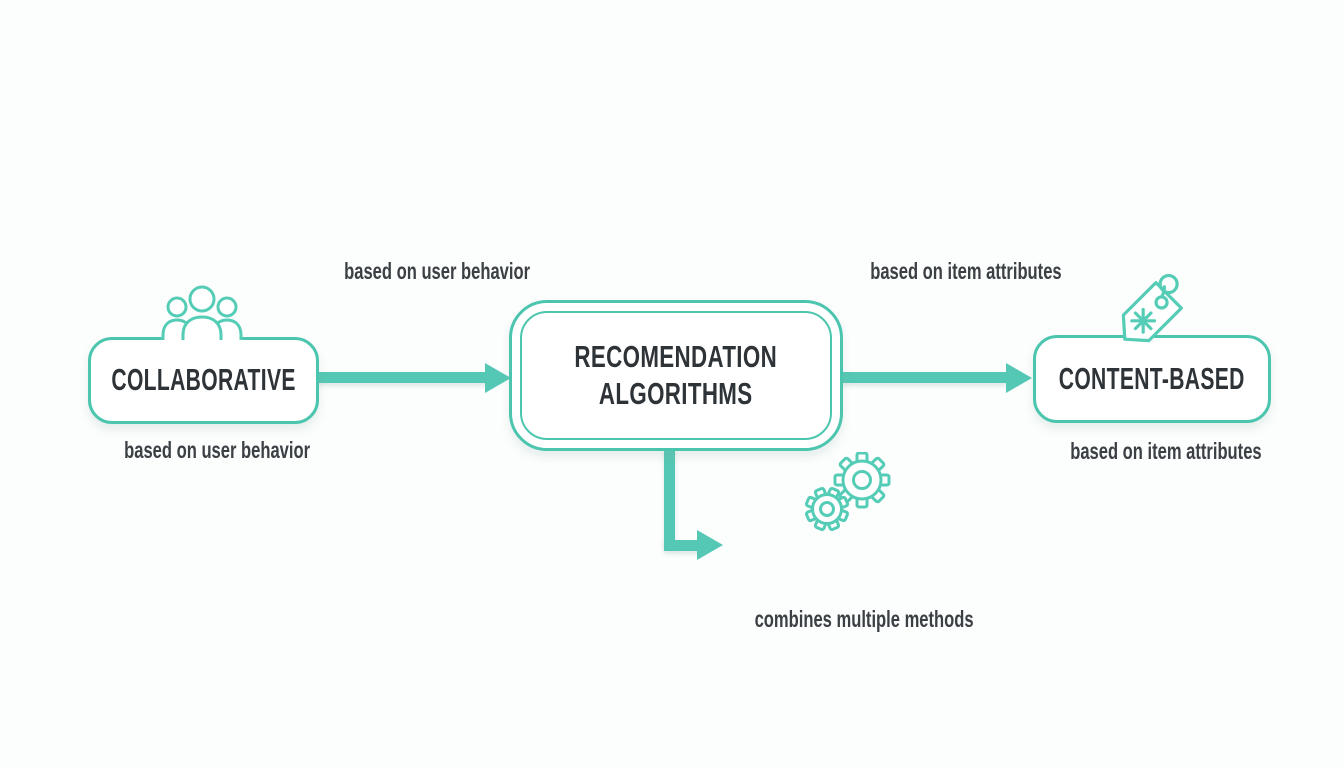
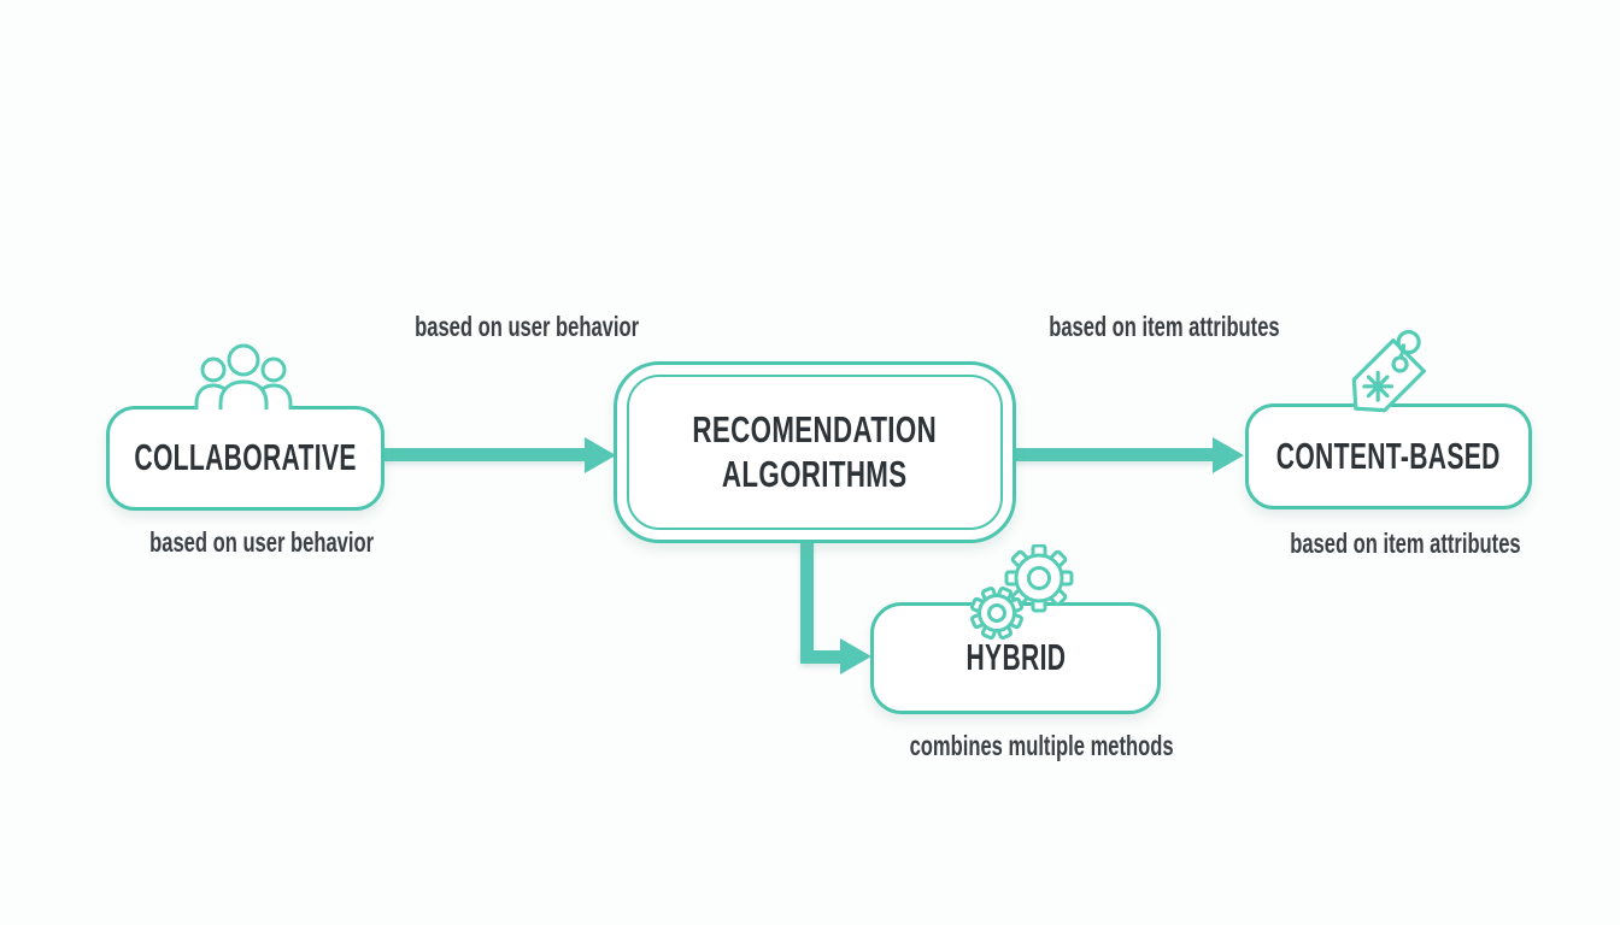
  based on user behavior
  based on item attributes
  COLLABORATIVE
  based on user behavior
  RECOMENDATION
  ALGORITHMS
  CONTENT-BASED
  based on item attributes
+ HYBRID
  combines multiple methods
